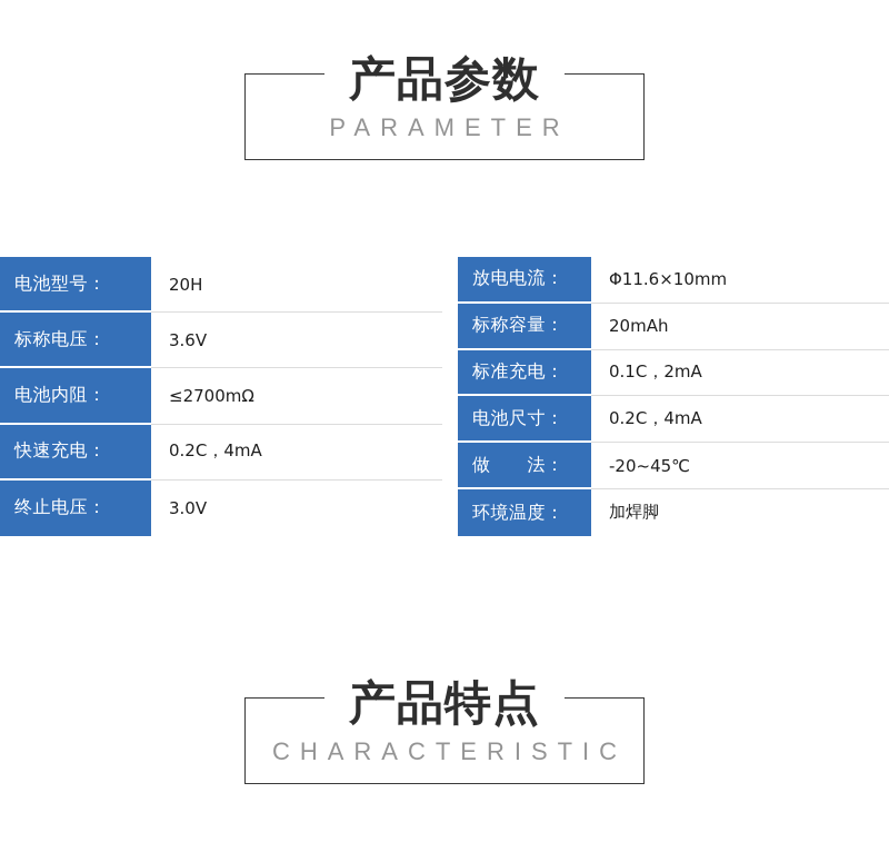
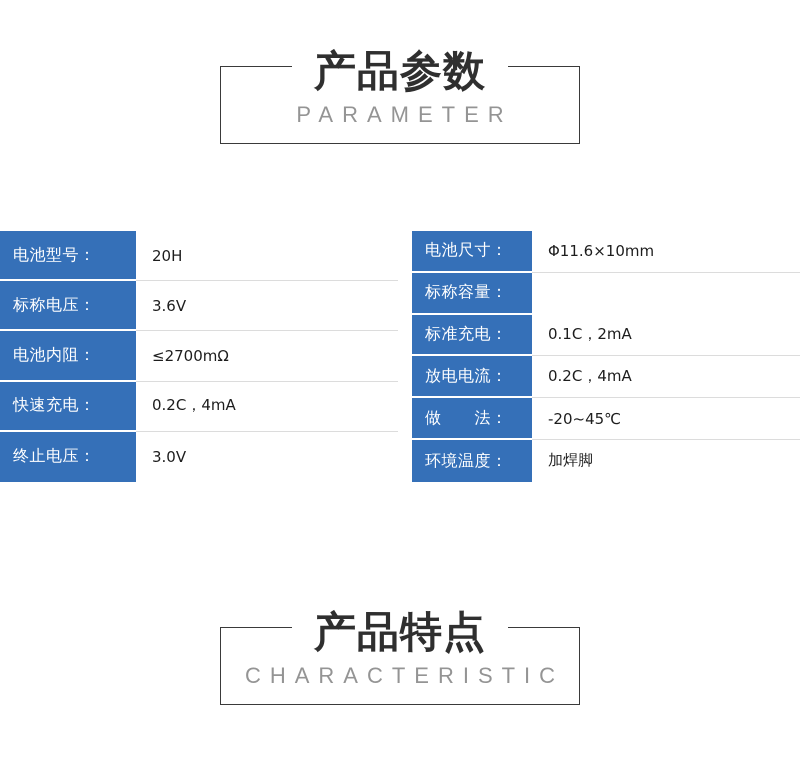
  产品参数
  PARAMETER
  电池型号：
  20H
  标称电压：
  3.6V
  电池内阻：
  ≤2700mΩ
  快速充电：
  0.2C，4mA
  终止电压：
  3.0V
- 放电电流：
+ 电池尺寸：
  Φ11.6×10mm
  标称容量：
- 20mAh
  标准充电：
  0.1C，2mA
- 电池尺寸：
+ 放电电流：
  0.2C，4mA
  做 法：
  -20~45℃
  环境温度：
  加焊脚
  产品特点
  CHARACTERISTIC
